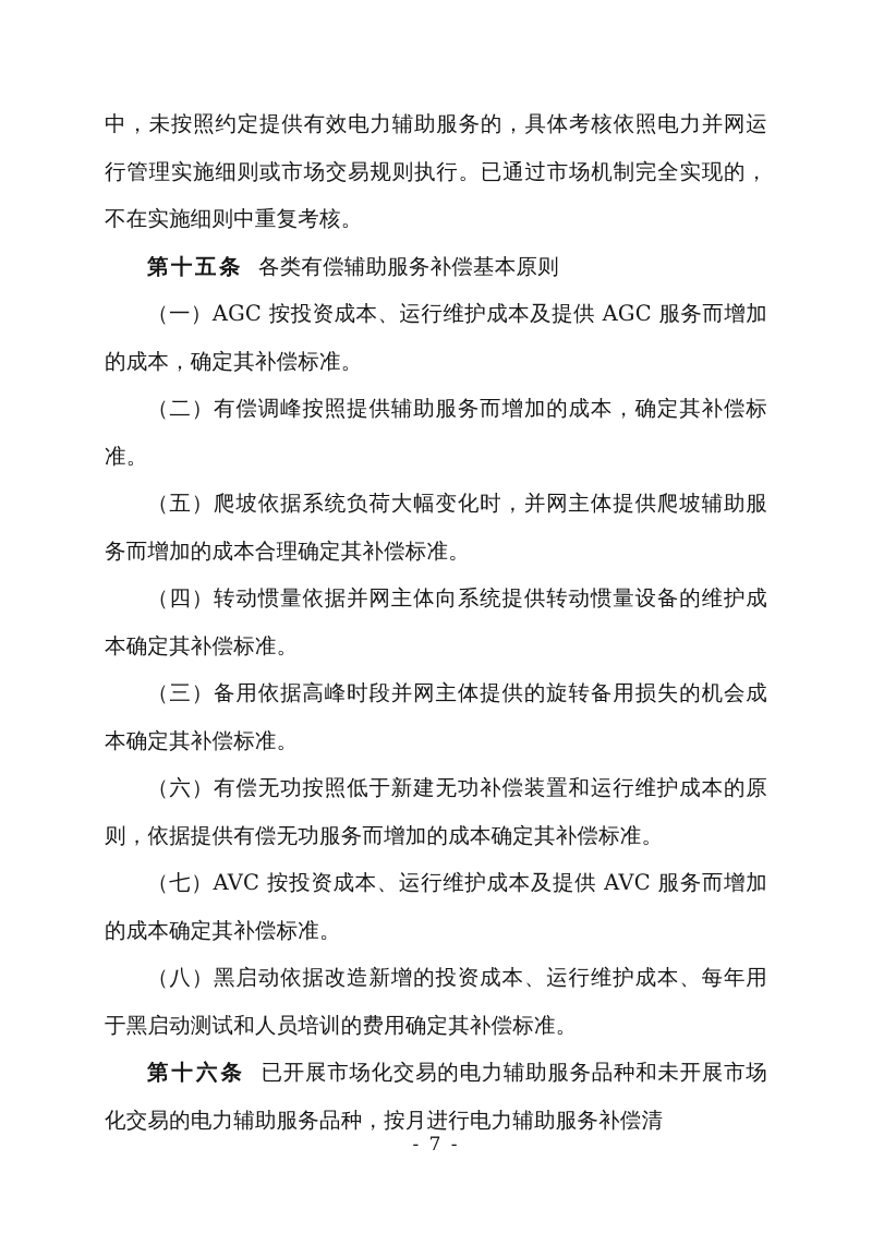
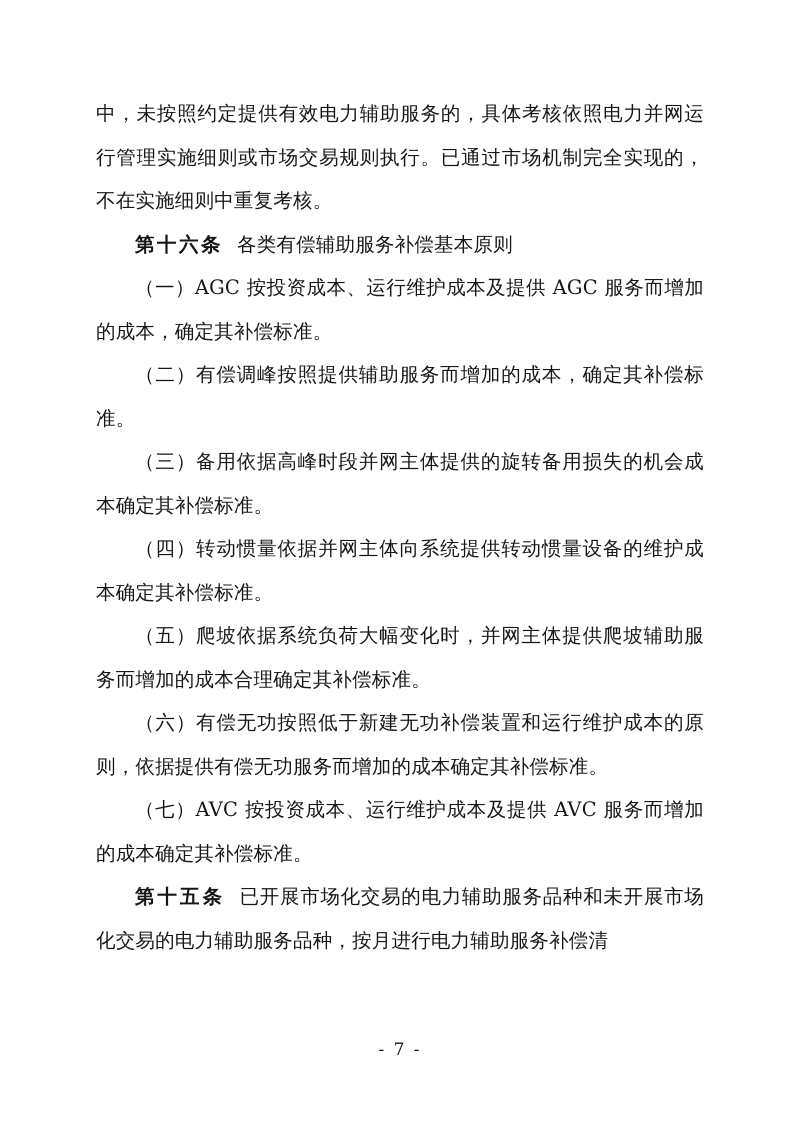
  中，未按照约定提供有效电力辅助服务的，具体考核依照电力并网运行管理实施细则或市场交易规则执行。已通过市场机制完全实现的，不在实施细则中重复考核。
- 第十五条 各类有偿辅助服务补偿基本原则
+ 第十六条 各类有偿辅助服务补偿基本原则
  （一）AGC 按投资成本、运行维护成本及提供 AGC 服务而增加的成本，确定其补偿标准。
  （二）有偿调峰按照提供辅助服务而增加的成本，确定其补偿标准。
- （五）爬坡依据系统负荷大幅变化时，并网主体提供爬坡辅助服务而增加的成本合理确定其补偿标准。
+ （三）备用依据高峰时段并网主体提供的旋转备用损失的机会成本确定其补偿标准。
  （四）转动惯量依据并网主体向系统提供转动惯量设备的维护成本确定其补偿标准。
- （三）备用依据高峰时段并网主体提供的旋转备用损失的机会成本确定其补偿标准。
+ （五）爬坡依据系统负荷大幅变化时，并网主体提供爬坡辅助服务而增加的成本合理确定其补偿标准。
  （六）有偿无功按照低于新建无功补偿装置和运行维护成本的原则，依据提供有偿无功服务而增加的成本确定其补偿标准。
  （七）AVC 按投资成本、运行维护成本及提供 AVC 服务而增加的成本确定其补偿标准。
- （八）黑启动依据改造新增的投资成本、运行维护成本、每年用于黑启动测试和人员培训的费用确定其补偿标准。
- 第十六条 已开展市场化交易的电力辅助服务品种和未开展市场化交易的电力辅助服务品种，按月进行电力辅助服务补偿清
+ 第十五条 已开展市场化交易的电力辅助服务品种和未开展市场化交易的电力辅助服务品种，按月进行电力辅助服务补偿清
  - 7 -
